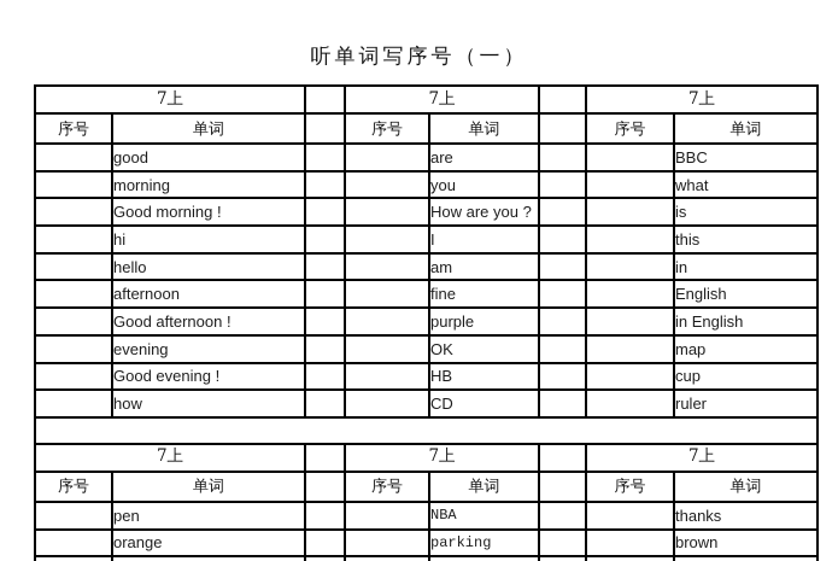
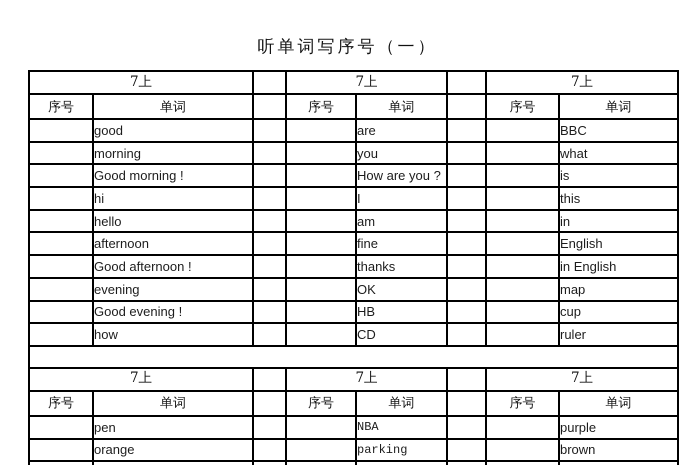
  听单词写序号（一）
  7上		7上		7上
  序号	单词		序号	单词		序号	单词
  	good			are			BBC
  	morning			you			what
  	Good morning !			How are you ?			is
  	hi			I			this
  	hello			am			in
  	afternoon			fine			English
- 	Good afternoon !			purple			in English
+ 	Good afternoon !			thanks			in English
  	evening			OK			map
  	Good evening !			HB			cup
  	how			CD			ruler
  7上		7上		7上
  序号	单词		序号	单词		序号	单词
- 	pen			NBA			thanks
+ 	pen			NBA			purple
  	orange			parking			brown
